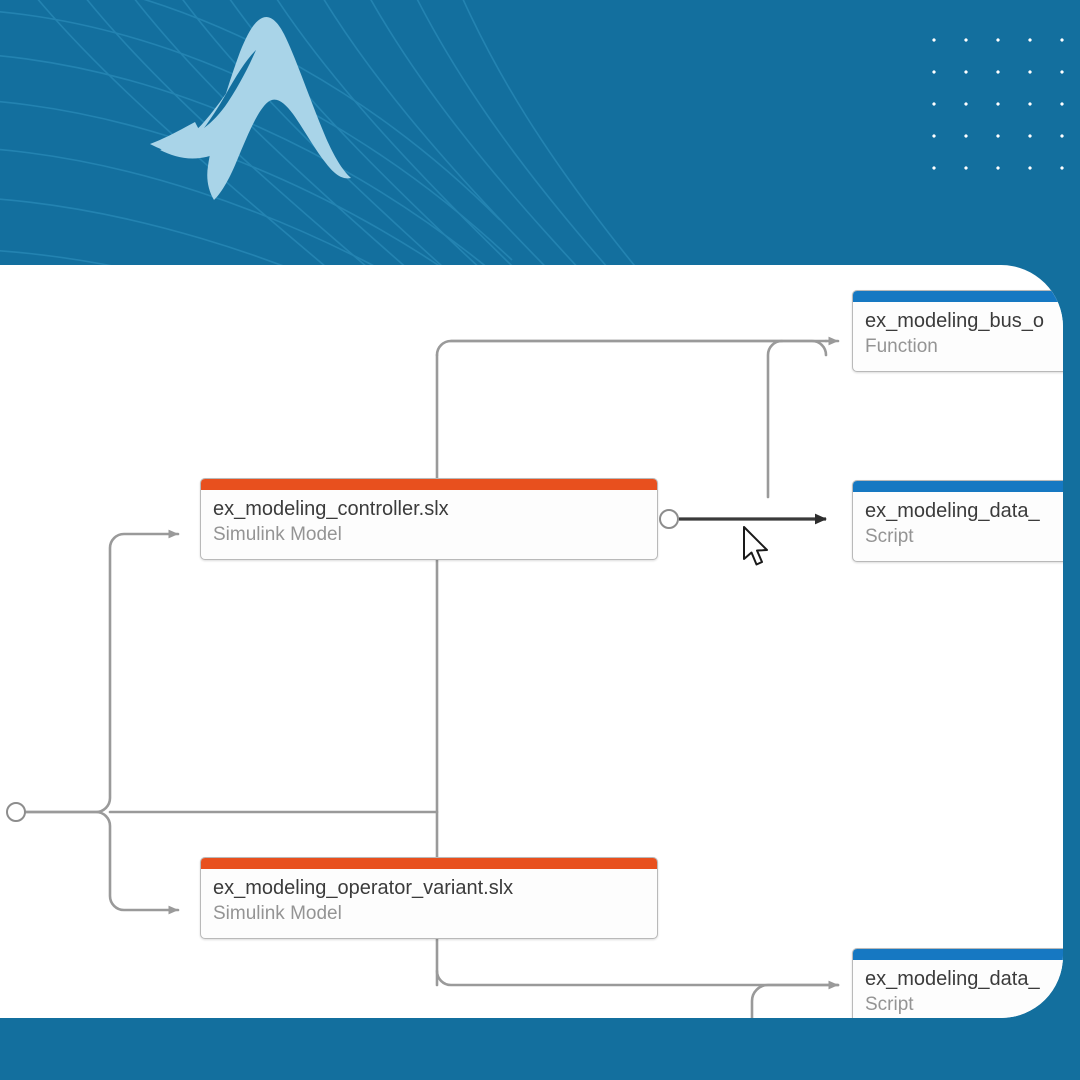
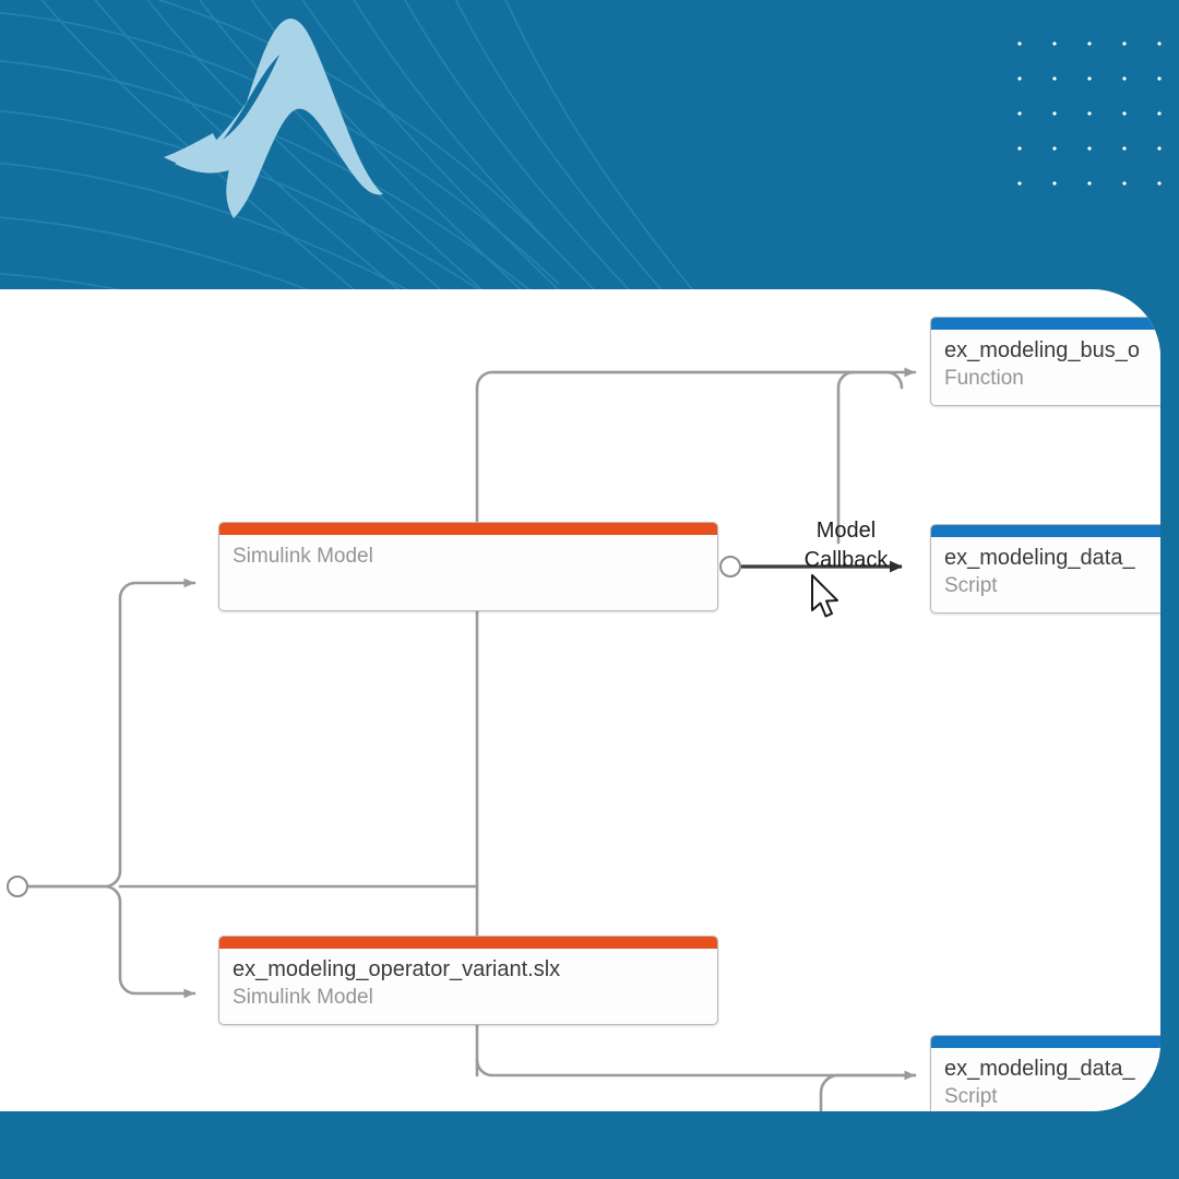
- ex_modeling_controller.slx
  Simulink Model
  ex_modeling_operator_variant.slx
  Simulink Model
  ex_modeling_bus_o
  Function
  ex_modeling_data_
  Script
  ex_modeling_data_
  Script
+ Model
+ Callback
